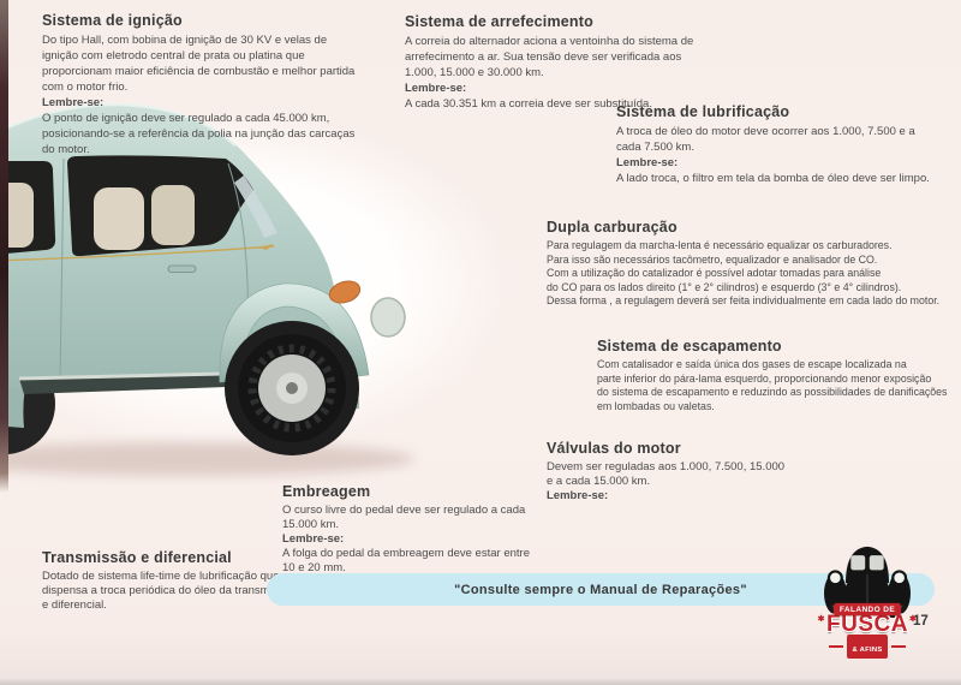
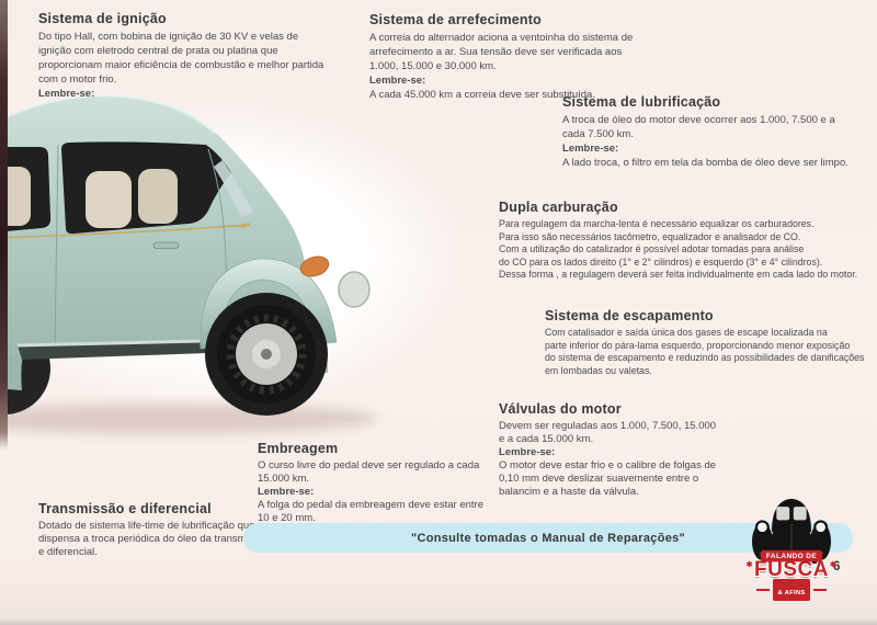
  Sistema de ignição
  Do tipo Hall, com bobina de ignição de 30 KV e velas de
  ignição com eletrodo central de prata ou platina que
  proporcionam maior eficiência de combustão e melhor partida
  com o motor frio.
  Lembre-se:
- O ponto de ignição deve ser regulado a cada 45.000 km,
- posicionando-se a referência da polia na junção das carcaças
- do motor.
  Sistema de arrefecimento
  A correia do alternador aciona a ventoinha do sistema de
  arrefecimento a ar. Sua tensão deve ser verificada aos
  1.000, 15.000 e 30.000 km.
  Lembre-se:
- A cada 30.351 km a correia deve ser substituída.
+ A cada 45.000 km a correia deve ser substituída.
  Sistema de lubrificação
  A troca de óleo do motor deve ocorrer aos 1.000, 7.500 e a
  cada 7.500 km.
  Lembre-se:
  A lado troca, o filtro em tela da bomba de óleo deve ser limpo.
  Dupla carburação
  Para regulagem da marcha-lenta é necessário equalizar os carburadores.
  Para isso são necessários tacômetro, equalizador e analisador de CO.
  Com a utilização do catalizador é possível adotar tomadas para análise
  do CO para os lados direito (1° e 2° cilindros) e esquerdo (3° e 4° cilindros).
  Dessa forma , a regulagem deverá ser feita individualmente em cada lado do motor.
  Sistema de escapamento
  Com catalisador e saída única dos gases de escape localizada na
  parte inferior do pára-lama esquerdo, proporcionando menor exposição
  do sistema de escapamento e reduzindo as possibilidades de danificações
  em lombadas ou valetas.
  Válvulas do motor
  Devem ser reguladas aos 1.000, 7.500, 15.000
  e a cada 15.000 km.
  Lembre-se:
+ O motor deve estar frio e o calibre de folgas de
+ 0,10 mm deve deslizar suavemente entre o
+ balancim e a haste da válvula.
  Embreagem
  O curso livre do pedal deve ser regulado a cada
  15.000 km.
  Lembre-se:
  A folga do pedal da embreagem deve estar entre
  10 e 20 mm.
  Transmissão e diferencial
  Dotado de sistema life-time de lubrificação qu
  dispensa a troca periódica do óleo da transm
  e diferencial.
- "Consulte sempre o Manual de Reparações"
+ "Consulte tomadas o Manual de Reparações"
  FUSCA
- 17
+ 6
